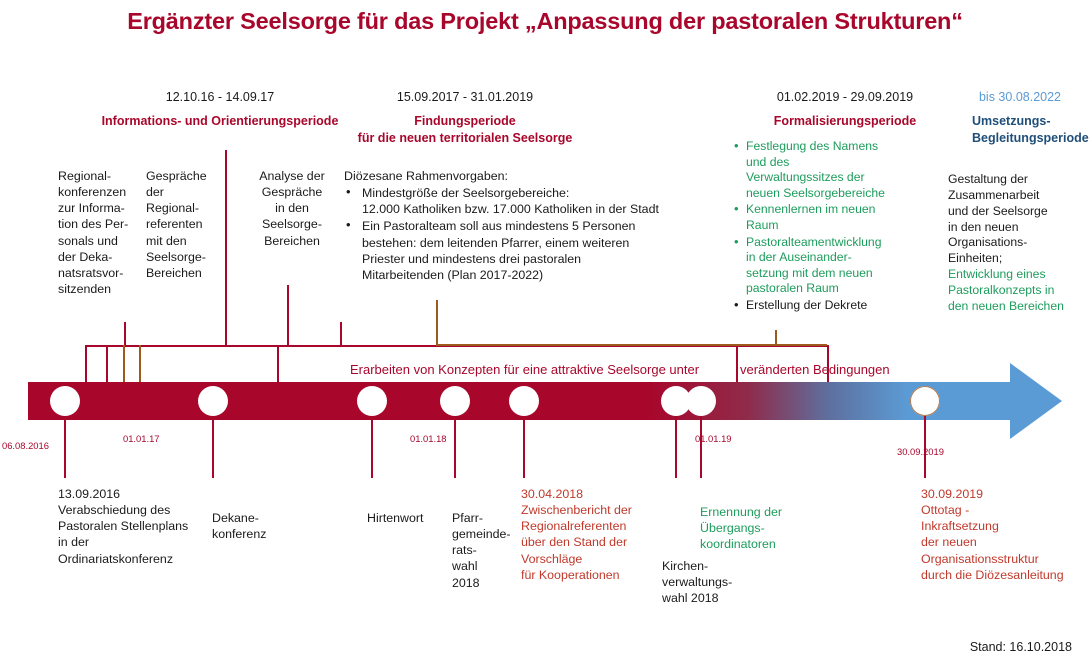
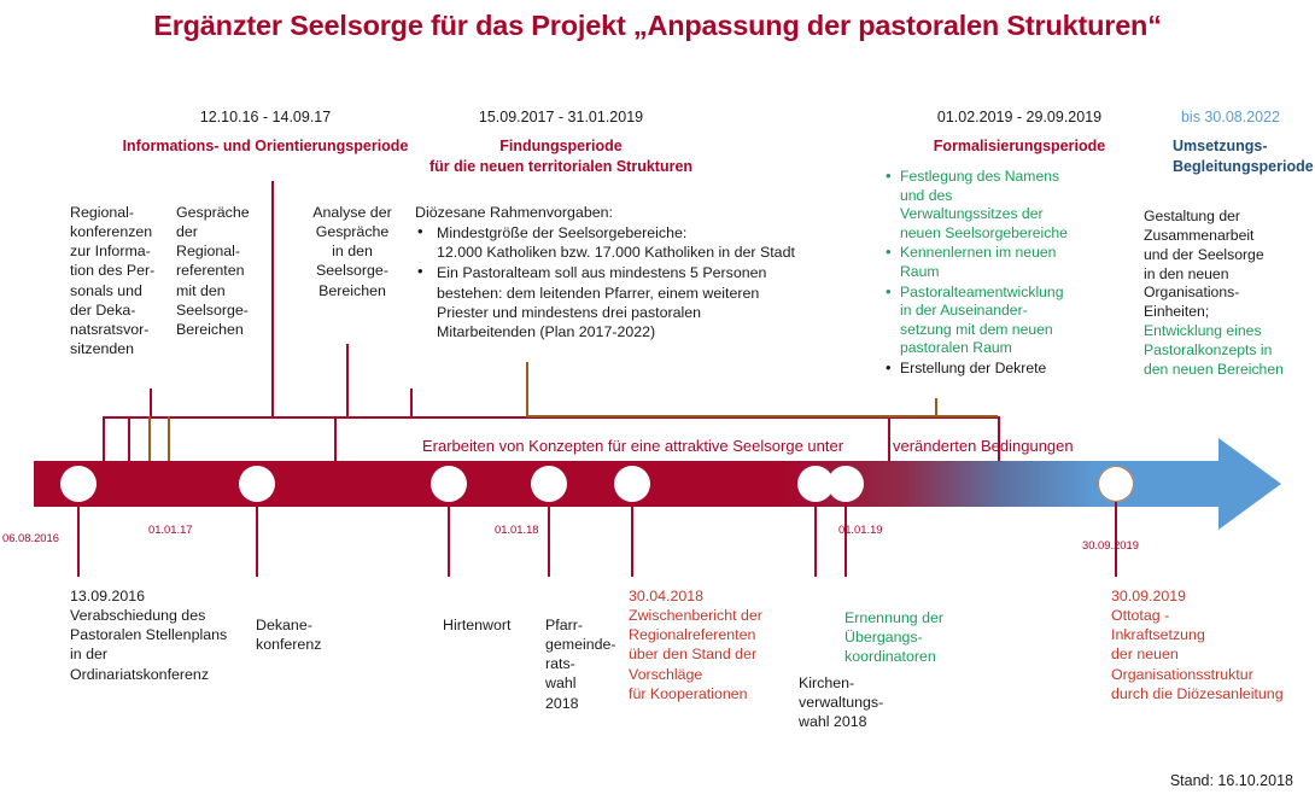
  Ergänzter Seelsorge für das Projekt „Anpassung der pastoralen Strukturen“
  12.10.16 - 14.09.17
  Informations- und Orientierungsperiode
  15.09.2017 - 31.01.2019
  Findungsperiode
- für die neuen territorialen Seelsorge
+ für die neuen territorialen Strukturen
  01.02.2019 - 29.09.2019
  Formalisierungsperiode
  bis 30.08.2022
  Umsetzungs-
  Begleitungsperiode
  Regional-
  konferenzen
  zur Informa-
  tion des Per-
  sonals und
  der Deka-
  natsratsvor-
  sitzenden
  Gespräche
  der
  Regional-
  referenten
  mit den
  Seelsorge-
  Bereichen
  Analyse der
  Gespräche
  in den
  Seelsorge-
  Bereichen
  Diözesane Rahmenvorgaben:
  Mindestgröße der Seelsorgebereiche:
  12.000 Katholiken bzw. 17.000 Katholiken in der Stadt
  Ein Pastoralteam soll aus mindestens 5 Personen
  bestehen: dem leitenden Pfarrer, einem weiteren
  Priester und mindestens drei pastoralen
  Mitarbeitenden (Plan 2017-2022)
  Festlegung des Namens
  und des
  Verwaltungssitzes der
  neuen Seelsorgebereiche
  Kennenlernen im neuen
  Raum
  Pastoralteamentwicklung
  in der Auseinander-
  setzung mit dem neuen
  pastoralen Raum
  Erstellung der Dekrete
  Gestaltung der
  Zusammenarbeit
  und der Seelsorge
  in den neuen
  Organisations-
  Einheiten;
  Entwicklung eines
  Pastoralkonzepts in
  den neuen Bereichen
  Erarbeiten von Konzepten für eine attraktive Seelsorge unter
  veränderten Bedingungen
  06.08.2016
  01.01.17
  01.01.18
  01.01.19
  30.09.2019
  13.09.2016
  Verabschiedung des
  Pastoralen Stellenplans
  in der
  Ordinariatskonferenz
  Dekane-
  konferenz
  Hirtenwort
  Pfarr-
  gemeinde-
  rats-
  wahl
  2018
  30.04.2018
  Zwischenbericht der
  Regionalreferenten
  über den Stand der
  Vorschläge
  für Kooperationen
  Ernennung der
  Übergangs-
  koordinatoren
  Kirchen-
  verwaltungs-
  wahl 2018
  30.09.2019
  Ottotag -
  Inkraftsetzung
  der neuen
  Organisationsstruktur
  durch die Diözesanleitung
  Stand: 16.10.2018
